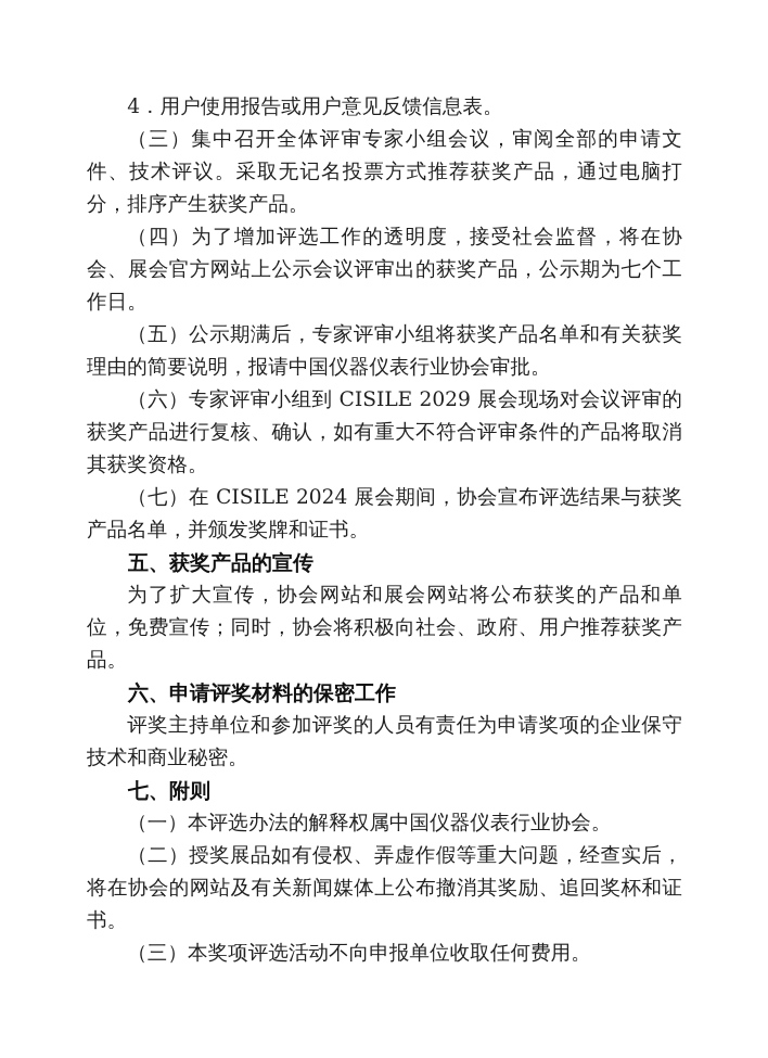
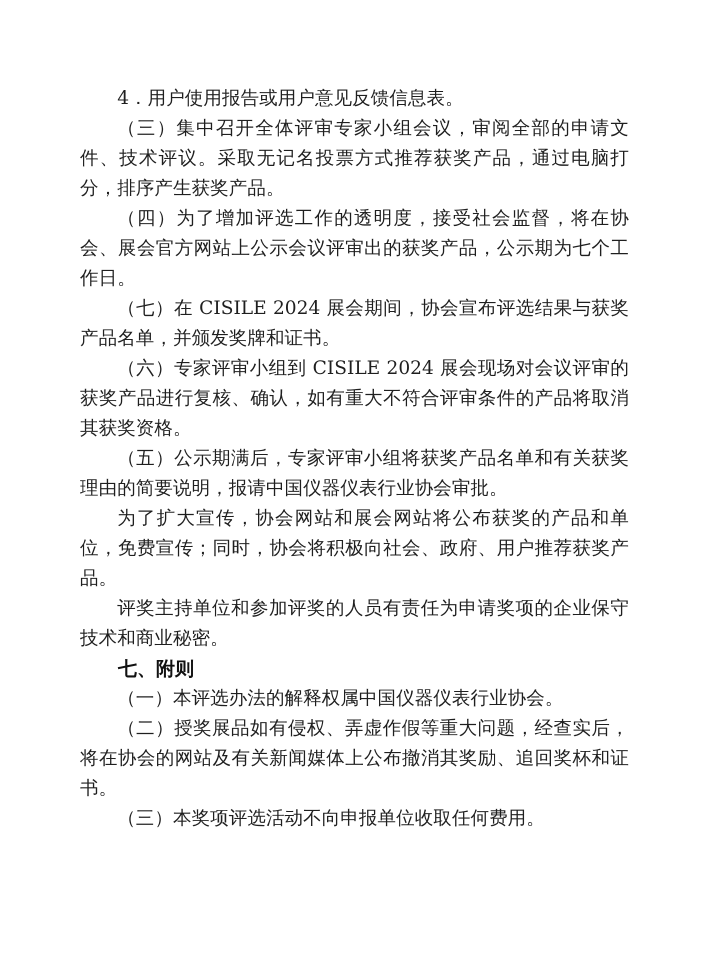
  4．用户使用报告或用户意见反馈信息表。
  （三）集中召开全体评审专家小组会议，审阅全部的申请文件、技术评议。采取无记名投票方式推荐获奖产品，通过电脑打分，排序产生获奖产品。
  （四）为了增加评选工作的透明度，接受社会监督，将在协会、展会官方网站上公示会议评审出的获奖产品，公示期为七个工作日。
- （五）公示期满后，专家评审小组将获奖产品名单和有关获奖理由的简要说明，报请中国仪器仪表行业协会审批。
+ （七）在 CISILE 2024 展会期间，协会宣布评选结果与获奖产品名单，并颁发奖牌和证书。
- （六）专家评审小组到 CISILE 2029 展会现场对会议评审的获奖产品进行复核、确认，如有重大不符合评审条件的产品将取消其获奖资格。
+ （六）专家评审小组到 CISILE 2024 展会现场对会议评审的获奖产品进行复核、确认，如有重大不符合评审条件的产品将取消其获奖资格。
- （七）在 CISILE 2024 展会期间，协会宣布评选结果与获奖产品名单，并颁发奖牌和证书。
+ （五）公示期满后，专家评审小组将获奖产品名单和有关获奖理由的简要说明，报请中国仪器仪表行业协会审批。
- 五、获奖产品的宣传
  为了扩大宣传，协会网站和展会网站将公布获奖的产品和单位，免费宣传；同时，协会将积极向社会、政府、用户推荐获奖产品。
- 六、申请评奖材料的保密工作
  评奖主持单位和参加评奖的人员有责任为申请奖项的企业保守技术和商业秘密。
  七、附则
  （一）本评选办法的解释权属中国仪器仪表行业协会。
  （二）授奖展品如有侵权、弄虚作假等重大问题，经查实后，将在协会的网站及有关新闻媒体上公布撤消其奖励、追回奖杯和证书。
  （三）本奖项评选活动不向申报单位收取任何费用。
